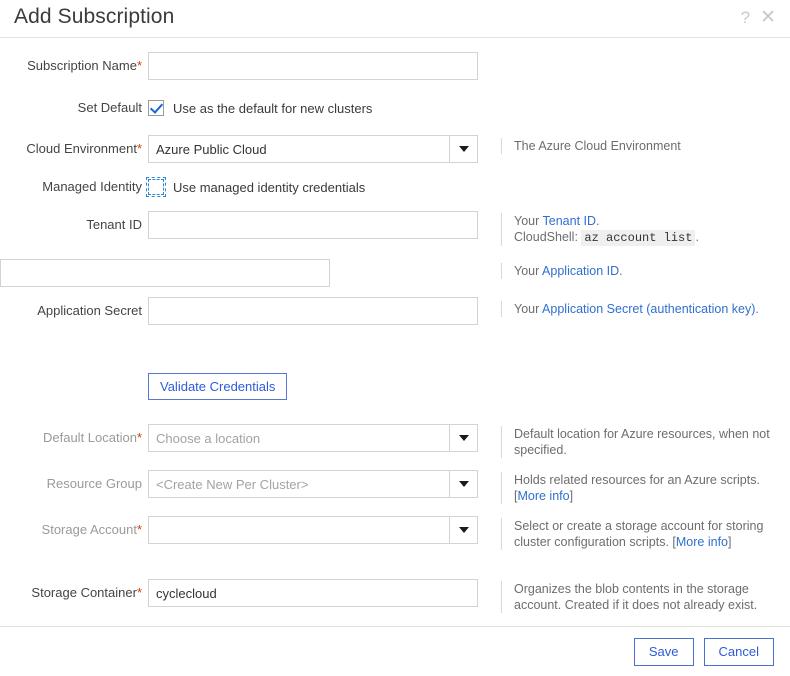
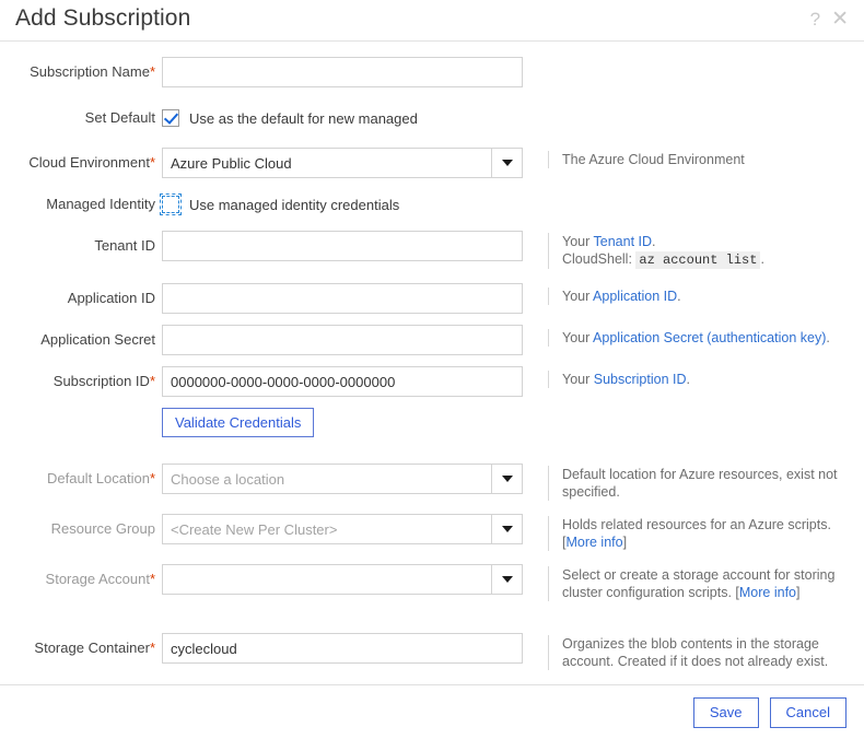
  Add Subscription
  ?
  ✕
  Subscription Name*
  Set Default
- Use as the default for new clusters
+ Use as the default for new managed
  Cloud Environment*
  Azure Public Cloud
  The Azure Cloud Environment
  Managed Identity
  Use managed identity credentials
  Tenant ID
  Your Tenant ID.
  CloudShell: az account list .
+ Application ID
  Your Application ID.
  Application Secret
  Your Application Secret (authentication key).
+ Subscription ID*
+ 0000000-0000-0000-0000-0000000
+ Your Subscription ID.
  Validate Credentials
  Default Location*
  Choose a location
- Default location for Azure resources, when not specified.
+ Default location for Azure resources, exist not specified.
  Resource Group
  <Create New Per Cluster>
  Holds related resources for an Azure scripts. [More info]
  Storage Account*
  Select or create a storage account for storing cluster configuration scripts. [More info]
  Storage Container*
  cyclecloud
  Organizes the blob contents in the storage account. Created if it does not already exist.
  Save
  Cancel
